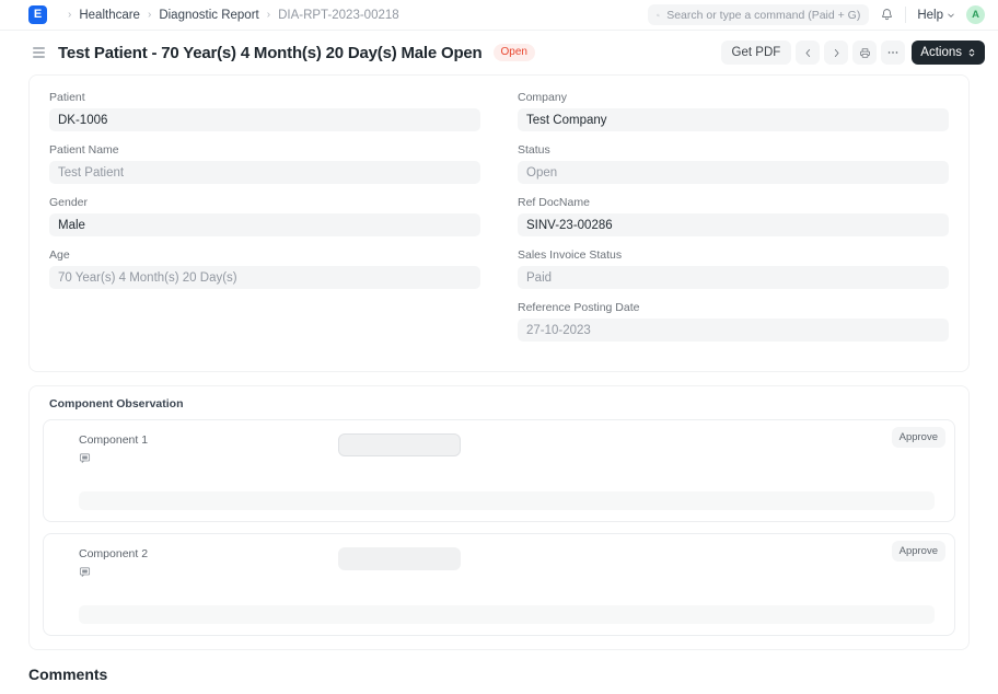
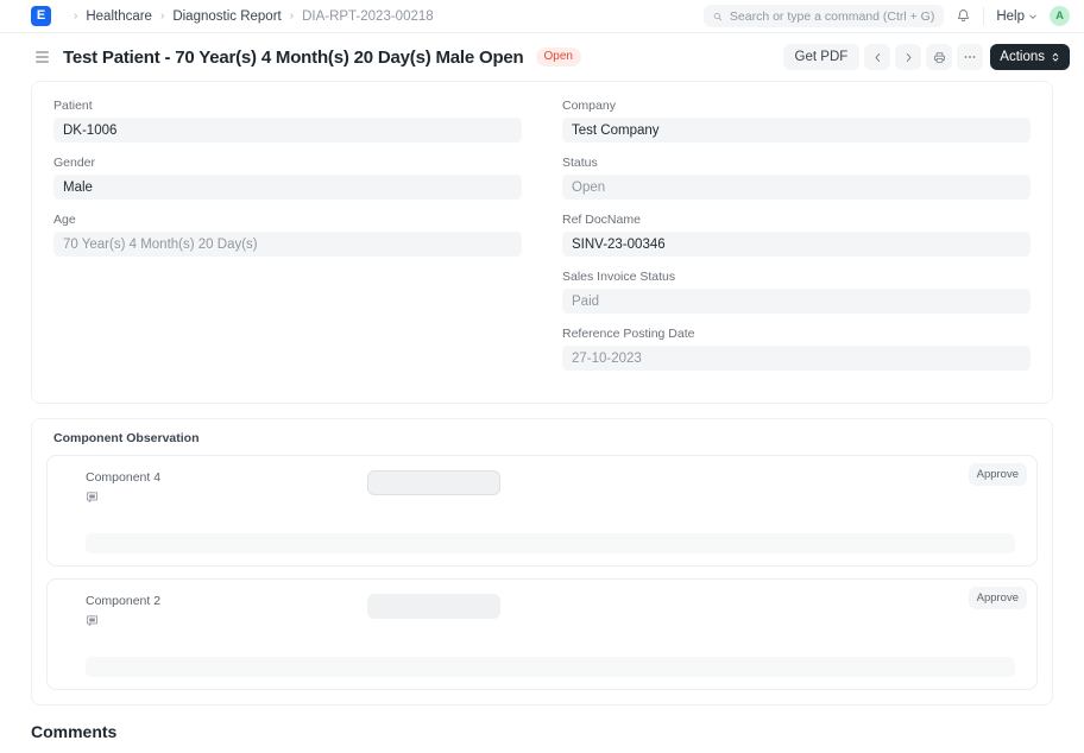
  E
  ›
  Healthcare
  ›
  Diagnostic Report
  ›
  DIA-RPT-2023-00218
- Search or type a command (Paid + G)
+ Search or type a command (Ctrl + G)
  Help
  A
  Test Patient - 70 Year(s) 4 Month(s) 20 Day(s) Male Open
  Open
  Get PDF
  Actions
  Patient
  DK-1006
- Patient Name
- Test Patient
  Gender
  Male
  Age
  70 Year(s) 4 Month(s) 20 Day(s)
  Company
  Test Company
  Status
  Open
  Ref DocName
- SINV-23-00286
+ SINV-23-00346
  Sales Invoice Status
  Paid
  Reference Posting Date
  27-10-2023
  Component Observation
  Approve
- Component 1
+ Component 4
  Approve
  Component 2
  Comments
